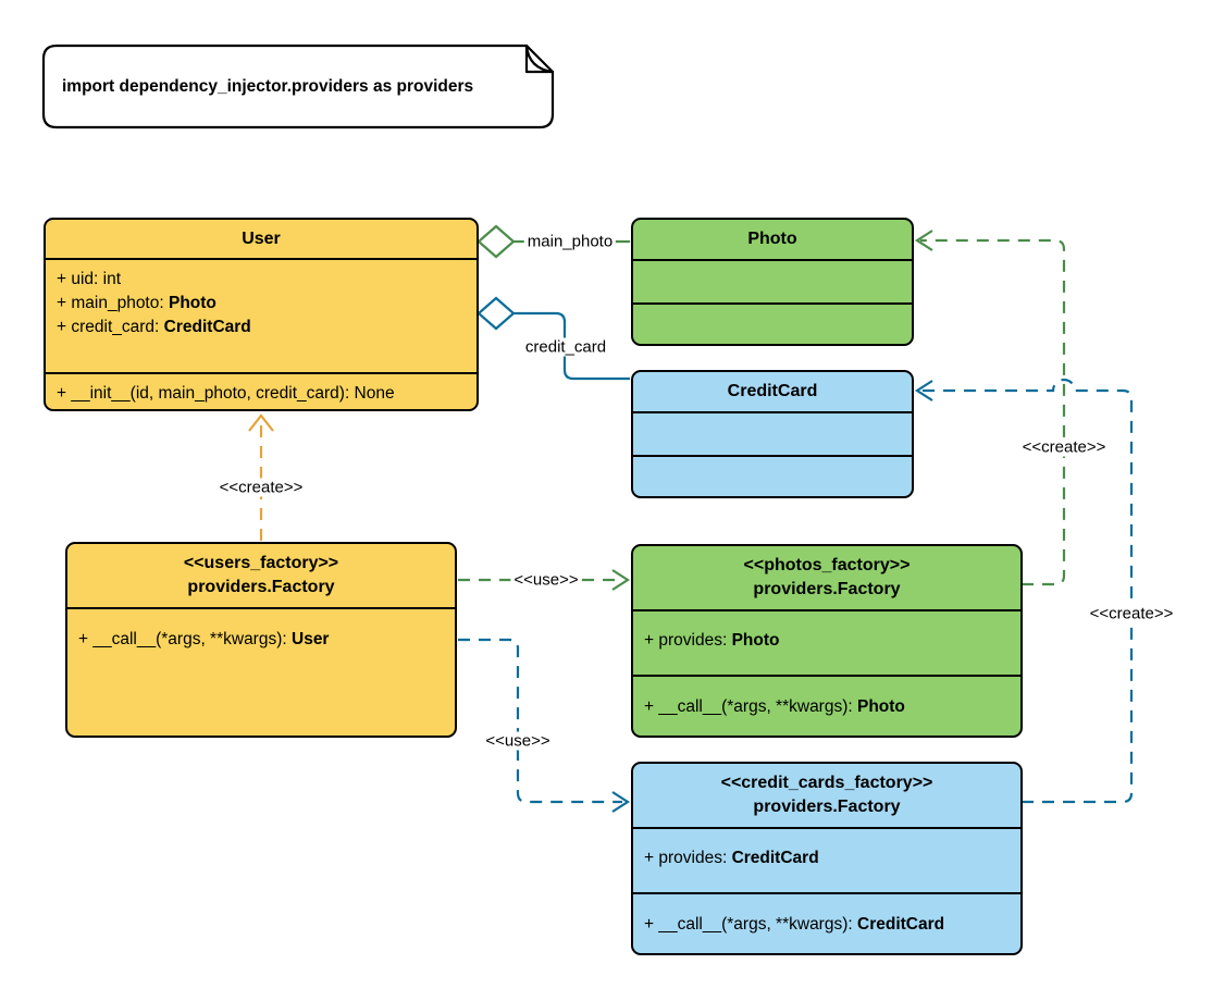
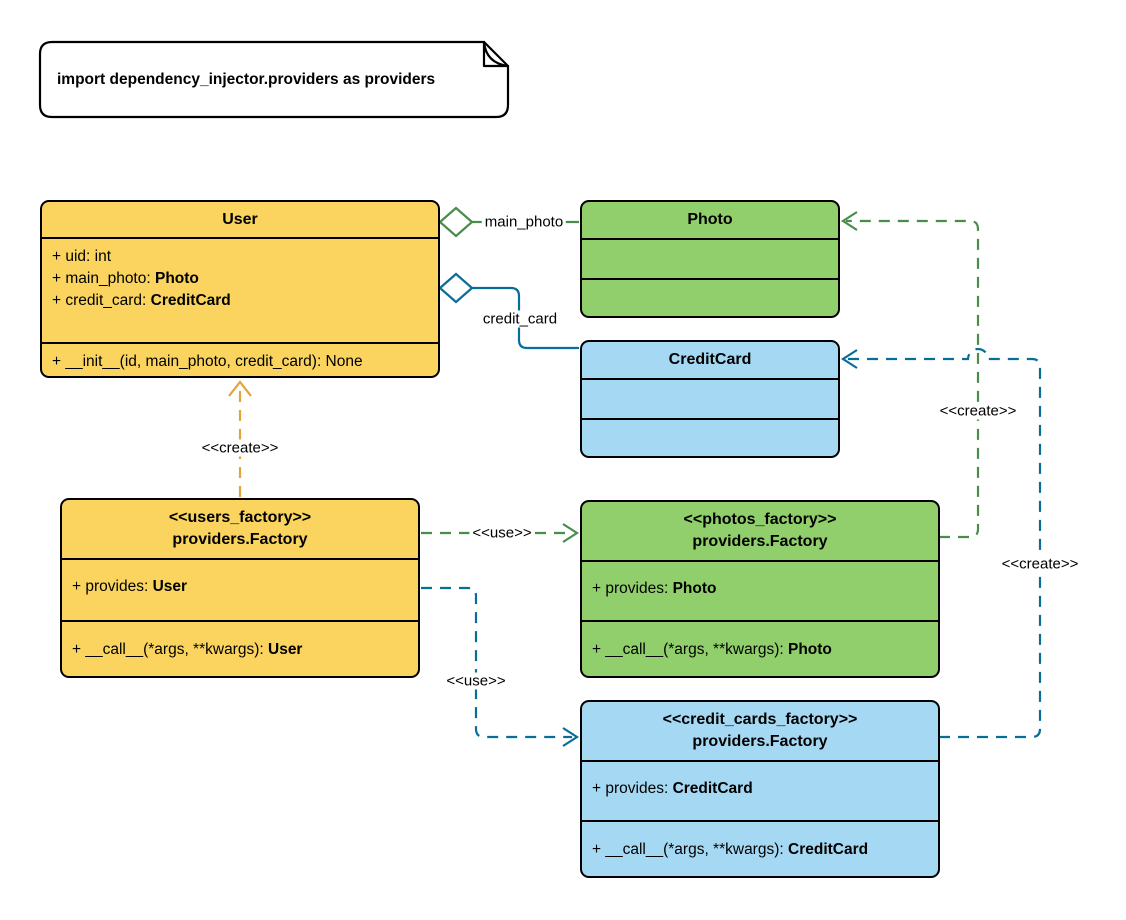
  import dependency_injector.providers as providers
  User
  + uid: int
  + main_photo: Photo
  + credit_card: CreditCard
  + __init__(id, main_photo, credit_card): None
  Photo
  CreditCard
  <<users_factory>>
  providers.Factory
+ + provides: User
  + __call__(*args, **kwargs): User
  <<photos_factory>>
  providers.Factory
  + provides: Photo
  + __call__(*args, **kwargs): Photo
  <<credit_cards_factory>>
  providers.Factory
  + provides: CreditCard
  + __call__(*args, **kwargs): CreditCard
  main_photo
  credit_card
  <<create>>
  <<use>>
  <<use>>
  <<create>>
  <<create>>
